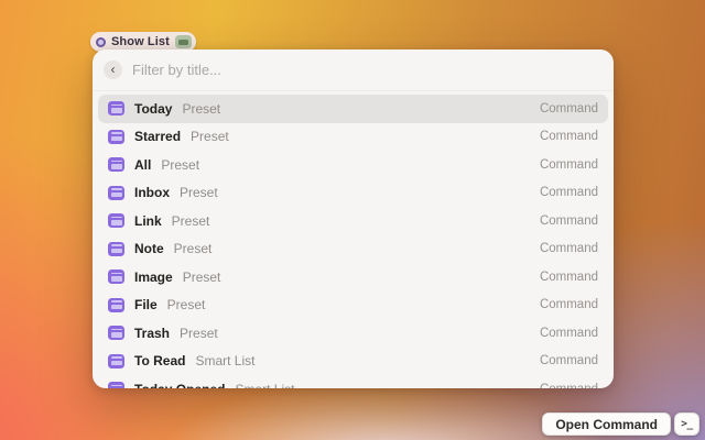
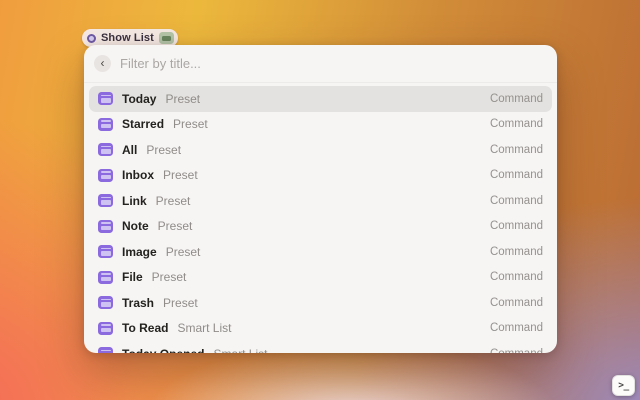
  Show List
  ‹
  Filter by title...
  Today
  Preset
  Command
  Starred
  Preset
  Command
  All
  Preset
  Command
  Inbox
  Preset
  Command
  Link
  Preset
  Command
  Note
  Preset
  Command
  Image
  Preset
  Command
  File
  Preset
  Command
  Trash
  Preset
  Command
  To Read
  Smart List
  Command
- Open Command
  >_
